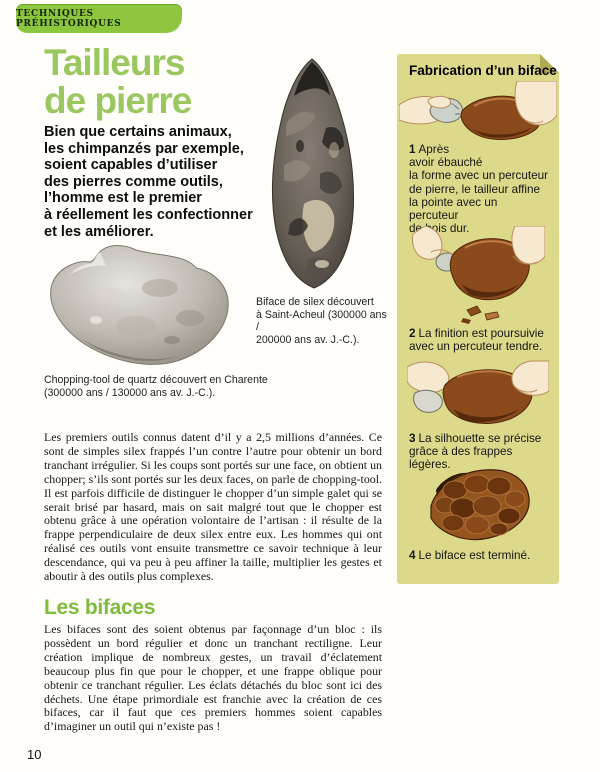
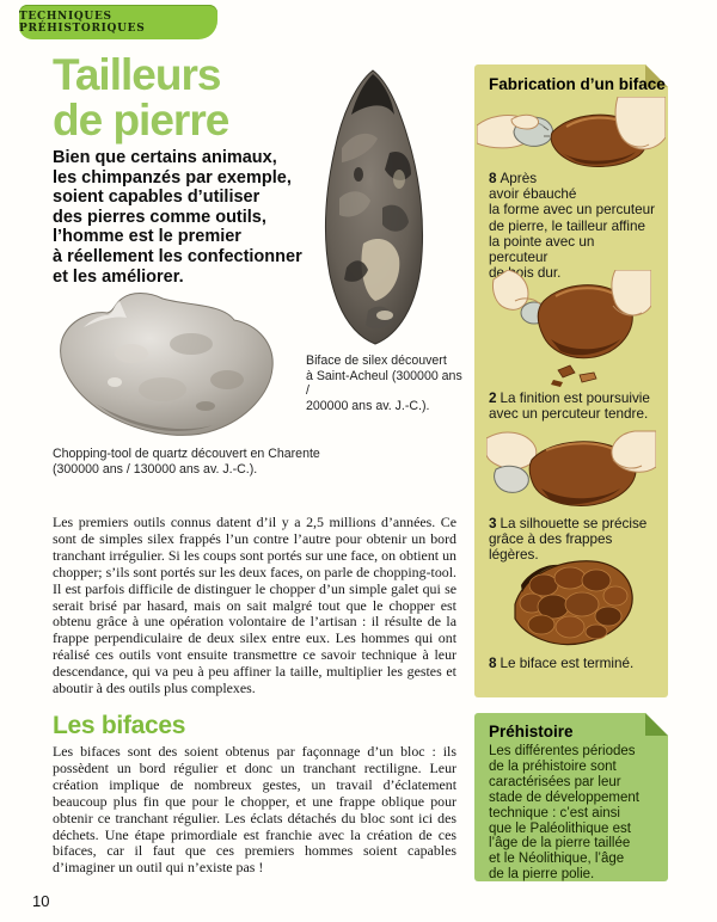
  TECHNIQUES PRÉHISTORIQUES
  Tailleurs
  de pierre
  Bien que certains animaux,
  les chimpanzés par exemple,
  soient capables d’utiliser
  des pierres comme outils,
  l’homme est le premier
  à réellement les confectionner
  et les améliorer.
  Biface de silex découvert
  à Saint-Acheul (300000 ans /
  200000 ans av. J.-C.).
  Chopping-tool de quartz découvert en Charente
  (300000 ans / 130000 ans av. J.-C.).
  Les premiers outils connus datent d’il y a 2,5 millions d’années. Ce sont de simples silex frappés l’un contre l’autre pour obtenir un bord tranchant irrégulier. Si les coups sont portés sur une face, on obtient un chopper; s’ils sont portés sur les deux faces, on parle de chopping-tool. Il est parfois difficile de distinguer le chopper d’un simple galet qui se serait brisé par hasard, mais on sait malgré tout que le chopper est obtenu grâce à une opération volontaire de l’artisan : il résulte de la frappe perpendiculaire de deux silex entre eux. Les hommes qui ont réalisé ces outils vont ensuite transmettre ce savoir technique à leur descendance, qui va peu à peu affiner la taille, multiplier les gestes et aboutir à des outils plus complexes.
  Les bifaces
  Les bifaces sont des soient obtenus par façonnage d’un bloc : ils possèdent un bord régulier et donc un tranchant rectiligne. Leur création implique de nombreux gestes, un travail d’éclatement beaucoup plus fin que pour le chopper, et une frappe oblique pour obtenir ce tranchant régulier. Les éclats détachés du bloc sont ici des déchets. Une étape primordiale est franchie avec la création de ces bifaces, car il faut que ces premiers hommes soient capables d’imaginer un outil qui n’existe pas !
  10
  Fabrication d’un biface
- 1 Après
+ 8 Après
  avoir ébauché
  la forme avec un percuteur
  de pierre, le tailleur affine
  la pointe avec un percuteur
  deois dur.
  2 La finition est poursuivie
  avec un percuteur tendre.
  3 La silhouette se précise
  grâce à des frappes légères.
- 4 Le biface est terminé.
+ 8 Le biface est terminé.
+ Préhistoire
+ Les différentes périodes
+ de la préhistoire sont
+ caractérisées par leur
+ stade de développement
+ technique : c’est ainsi
+ que le Paléolithique est
+ l’âge de la pierre taillée
+ et le Néolithique, l’âge
+ de la pierre polie.
